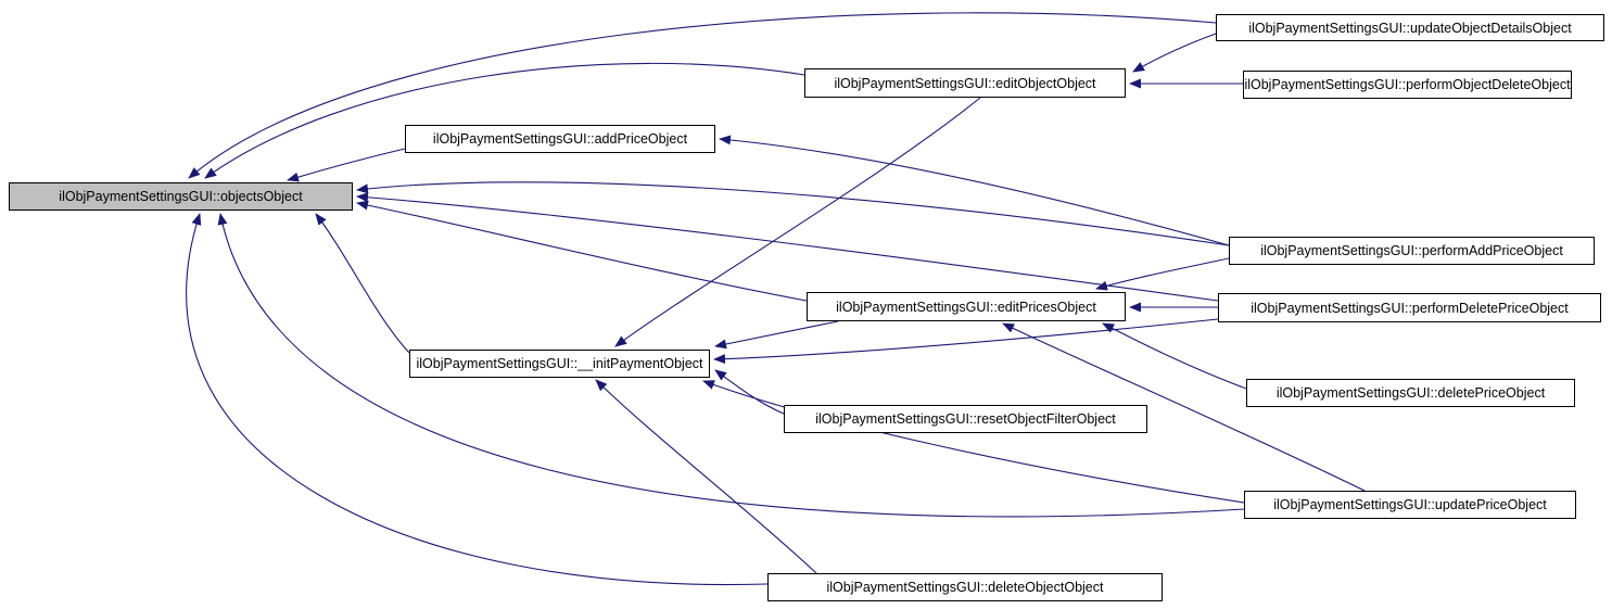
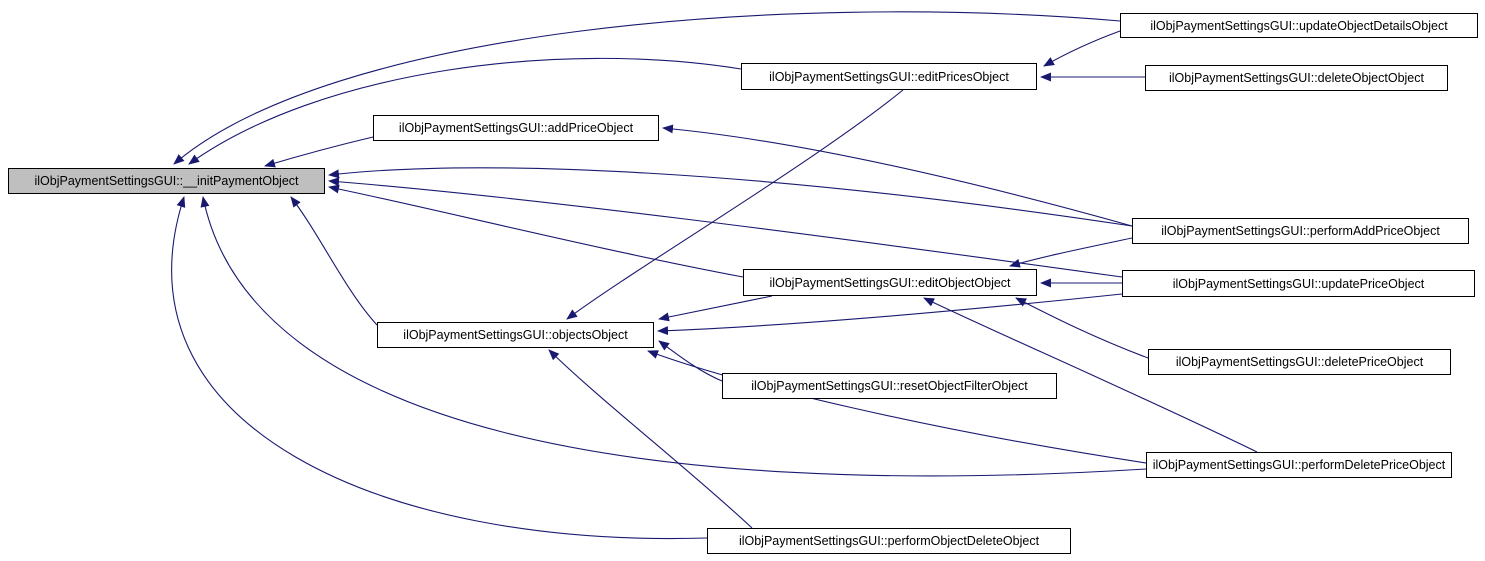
- ilObjPaymentSettingsGUI::objectsObject
+ ilObjPaymentSettingsGUI::__initPaymentObject
  ilObjPaymentSettingsGUI::updateObjectDetailsObject
- ilObjPaymentSettingsGUI::editObjectObject
+ ilObjPaymentSettingsGUI::editPricesObject
- ilObjPaymentSettingsGUI::performObjectDeleteObject
+ ilObjPaymentSettingsGUI::deleteObjectObject
  ilObjPaymentSettingsGUI::addPriceObject
  ilObjPaymentSettingsGUI::performAddPriceObject
- ilObjPaymentSettingsGUI::editPricesObject
+ ilObjPaymentSettingsGUI::editObjectObject
- ilObjPaymentSettingsGUI::performDeletePriceObject
+ ilObjPaymentSettingsGUI::updatePriceObject
- ilObjPaymentSettingsGUI::__initPaymentObject
+ ilObjPaymentSettingsGUI::objectsObject
  ilObjPaymentSettingsGUI::resetObjectFilterObject
  ilObjPaymentSettingsGUI::deletePriceObject
- ilObjPaymentSettingsGUI::updatePriceObject
+ ilObjPaymentSettingsGUI::performDeletePriceObject
- ilObjPaymentSettingsGUI::deleteObjectObject
+ ilObjPaymentSettingsGUI::performObjectDeleteObject
